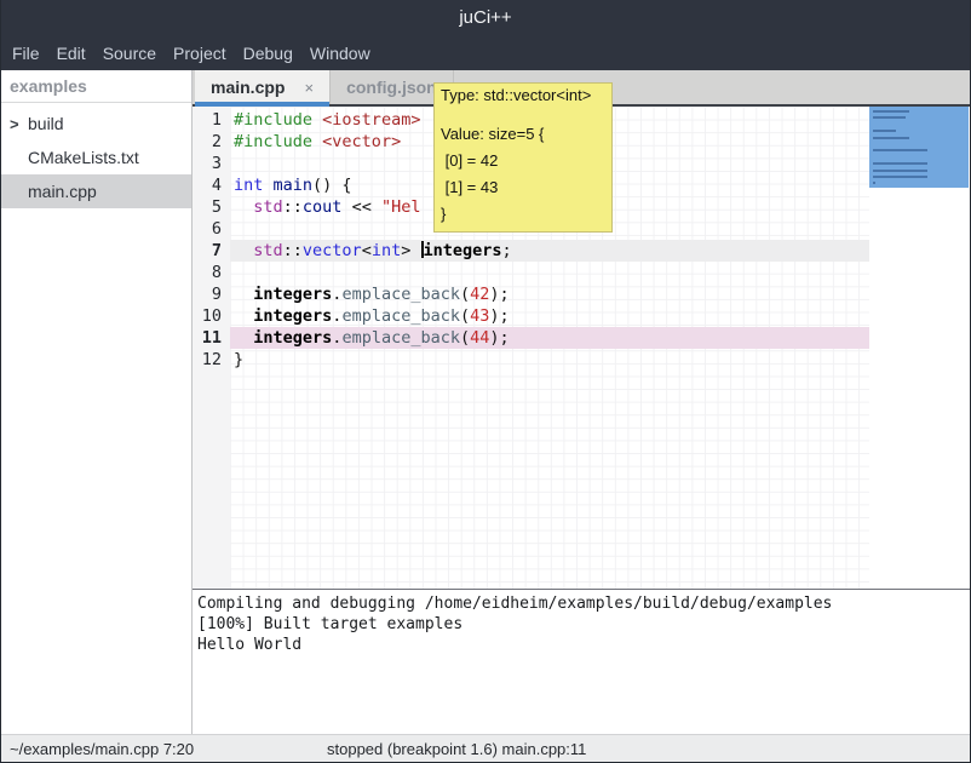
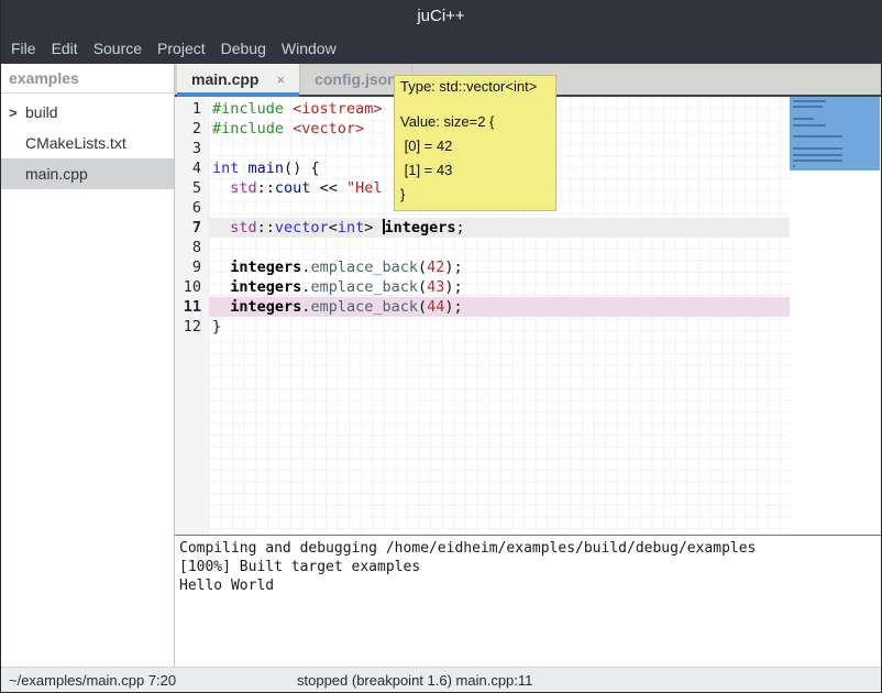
  juCi++
  File
  Edit
  Source
  Project
  Debug
  Window
  examples
  >
  build
  CMakeLists.txt
  main.cpp
  main.cpp
  ×
  config.json
  1
  2
  3
  4
  5
  6
  7
  8
  9
  10
  11
  12
  #include <iostream>
  #include <vector>
  int main() {
  std::cout << "Hel
  std::vector<int> integers;
  integers.emplace_back(42);
  integers.emplace_back(43);
  integers.emplace_back(44);
  }
  Type: std::vector<int>
- Value: size=5 {
+ Value: size=2 {
  [0] = 42
  [1] = 43
  }
  Compiling and debugging /home/eidheim/examples/build/debug/examples
  [100%] Built target examples
  Hello World
  ~/examples/main.cpp 7:20
  stopped (breakpoint 1.6) main.cpp:11
